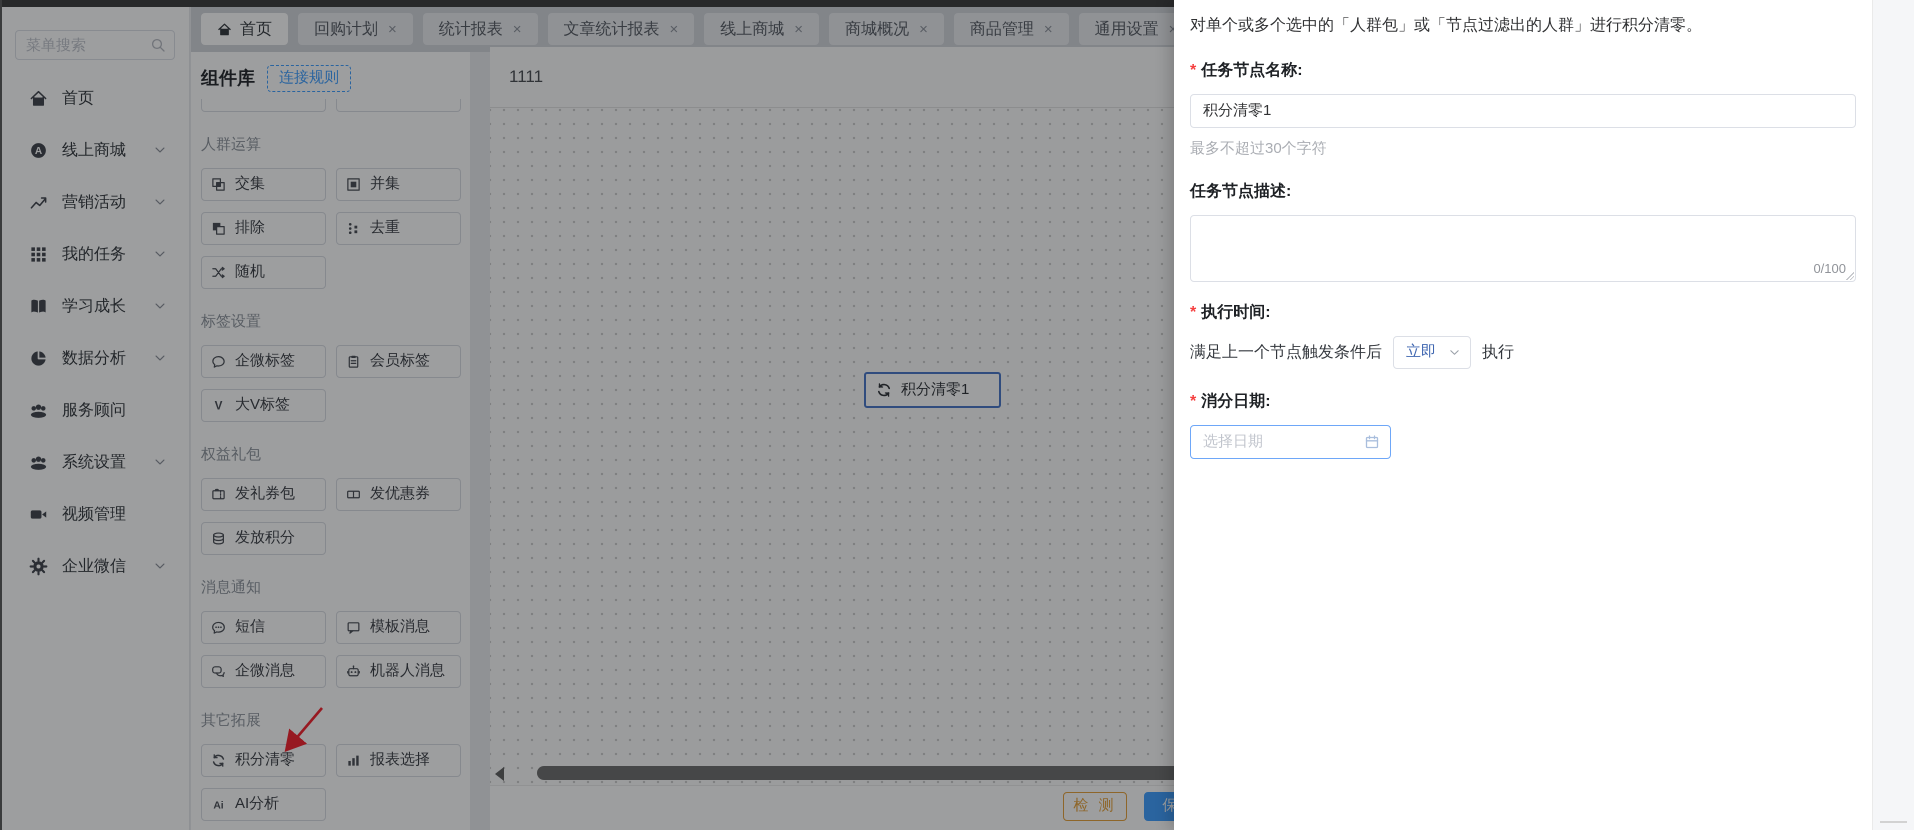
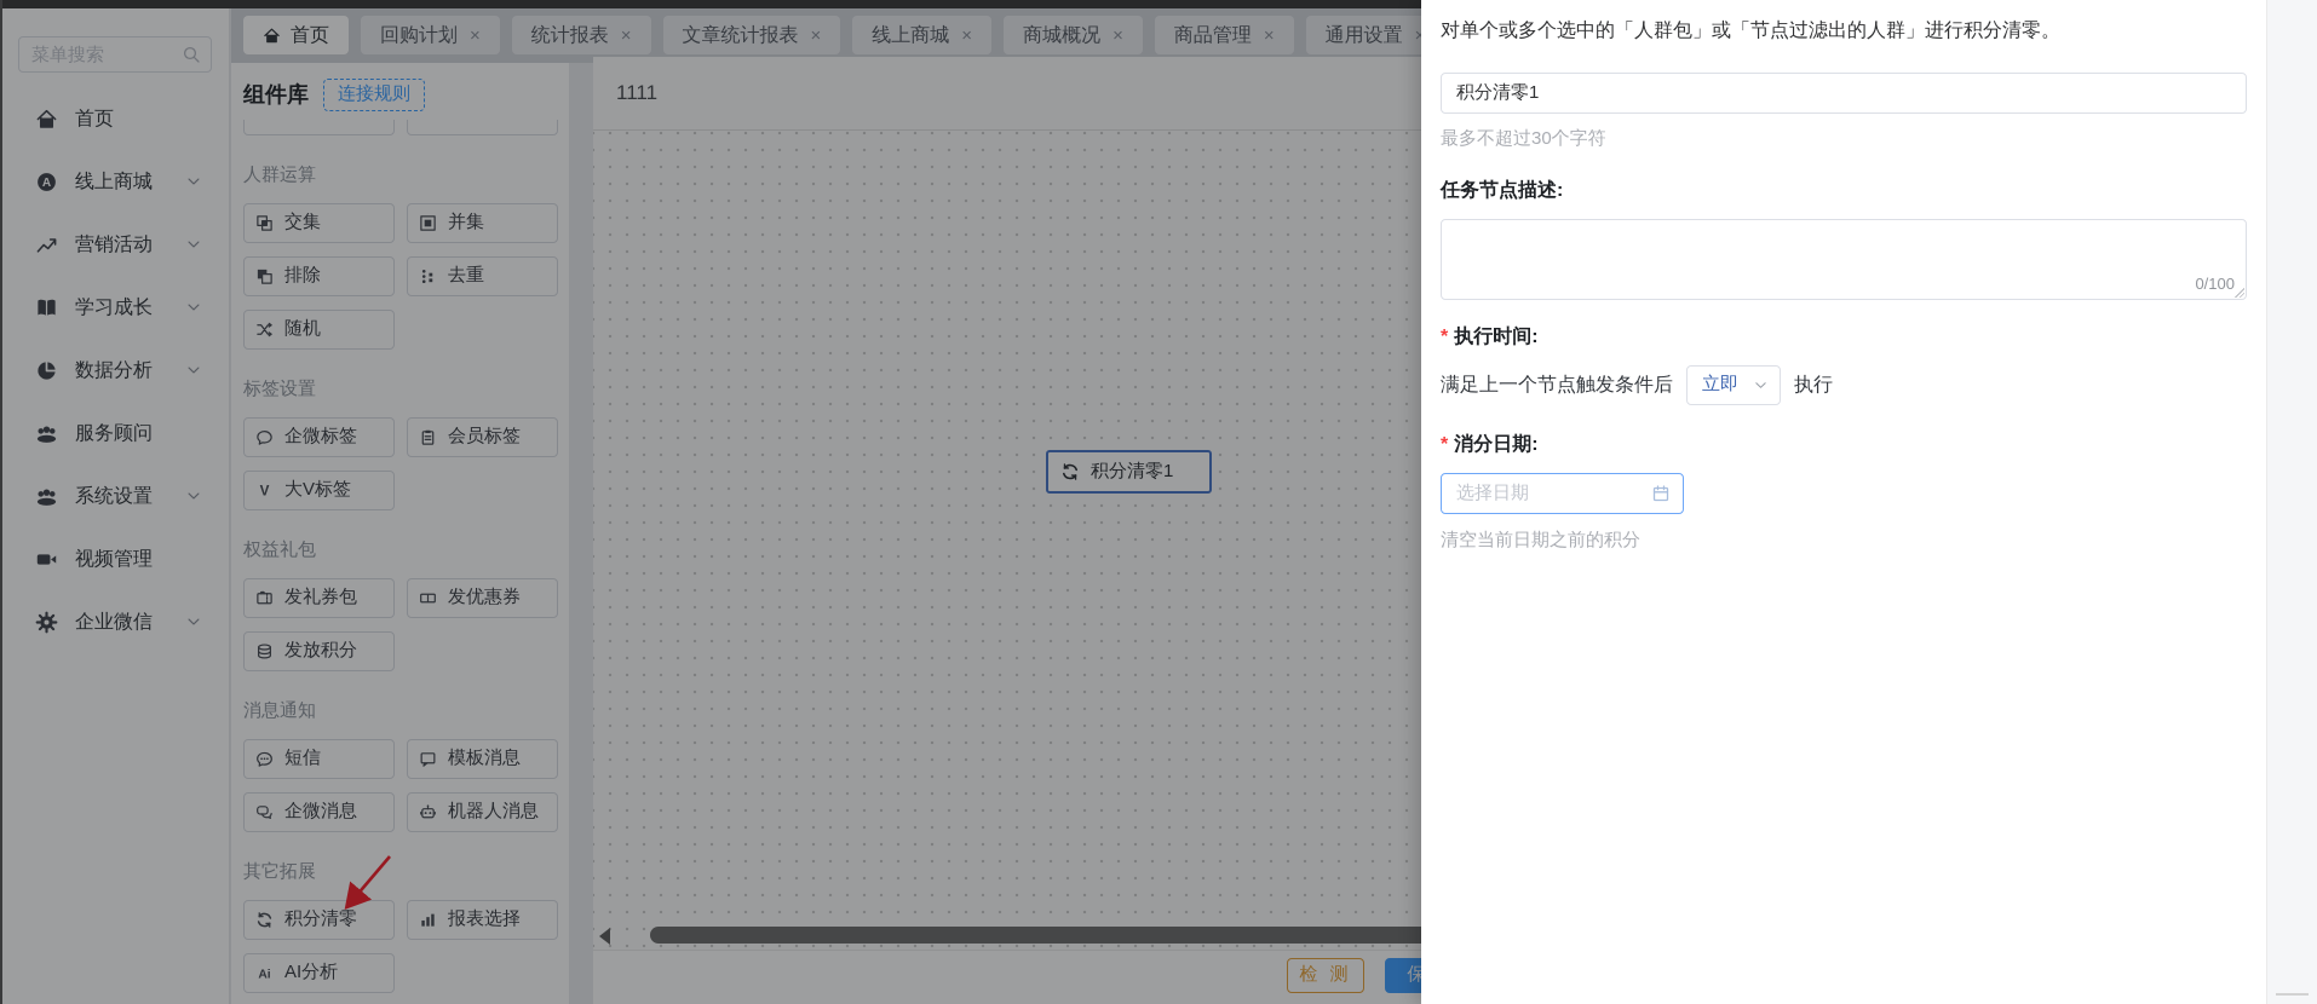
  菜单搜索
  首页
  A
  线上商城
  营销活动
- 我的任务
  学习成长
  数据分析
  服务顾问
  系统设置
  视频管理
  企业微信
  首页
  回购计划
  ×
  统计报表
  ×
  文章统计报表
  ×
  线上商城
  ×
  商城概况
  ×
  商品管理
  ×
  通用设置
  ×
  组件库
  连接规则
  人群运算
  交集
  并集
  排除
  去重
  随机
  标签设置
  企微标签
  会员标签
  V
  大V标签
  权益礼包
  发礼券包
  发优惠券
  发放积分
  消息通知
  短信
  模板消息
  企微消息
  机器人消息
  其它拓展
  积分清零
  报表选择
  Ai
  AI分析
  1111
  积分清零1
  检 测
  对单个或多个选中的「人群包」或「节点过滤出的人群」进行积分清零。
- * 任务节点名称:
  积分清零1
  最多不超过30个字符
  任务节点描述:
  0/100
  * 执行时间:
  满足上一个节点触发条件后
  立即
  执行
  * 消分日期:
  选择日期
+ 清空当前日期之前的积分
